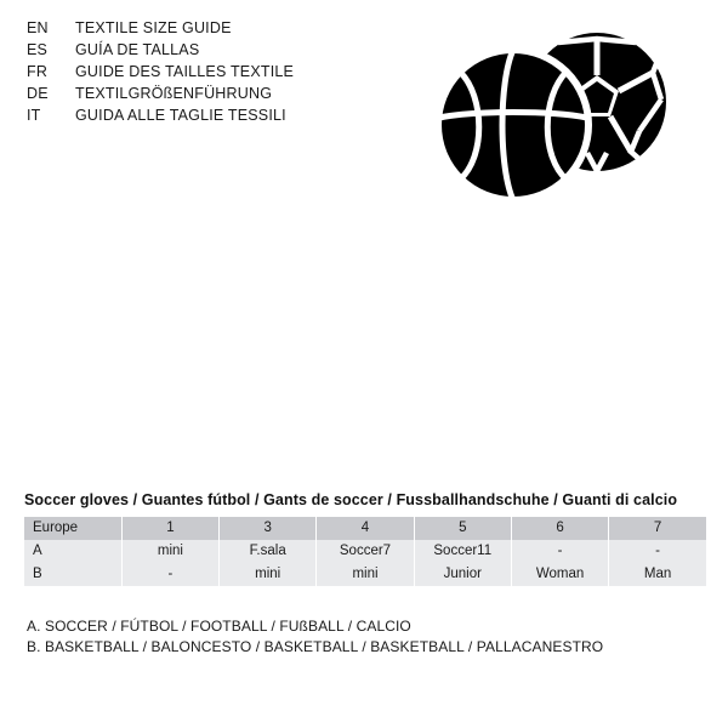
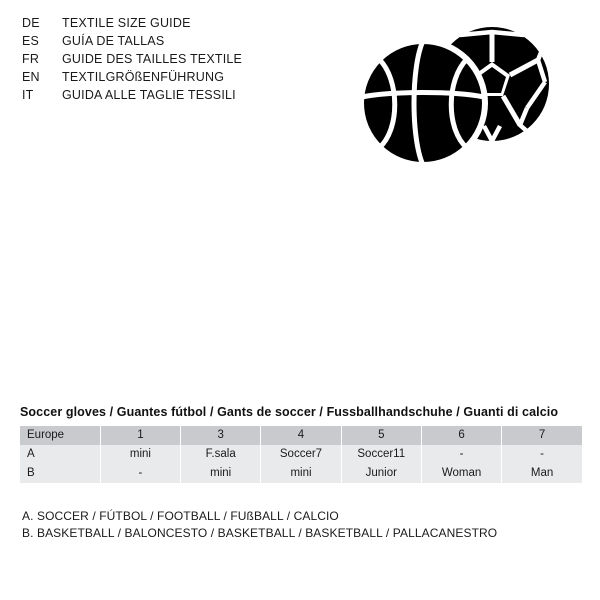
- EN
+ DE
  TEXTILE SIZE GUIDE
  ES
  GUÍA DE TALLAS
  FR
  GUIDE DES TAILLES TEXTILE
- DE
+ EN
  TEXTILGRÖßENFÜHRUNG
  IT
  GUIDA ALLE TAGLIE TESSILI
  Soccer gloves / Guantes fútbol / Gants de soccer / Fussballhandschuhe / Guanti di calcio
  Europe	1	3	4	5	6	7
  A	mini	F.sala	Soccer7	Soccer11	-	-
  B	-	mini	mini	Junior	Woman	Man
  A. SOCCER / FÚTBOL / FOOTBALL / FUßBALL / CALCIO
  B. BASKETBALL / BALONCESTO / BASKETBALL / BASKETBALL / PALLACANESTRO
